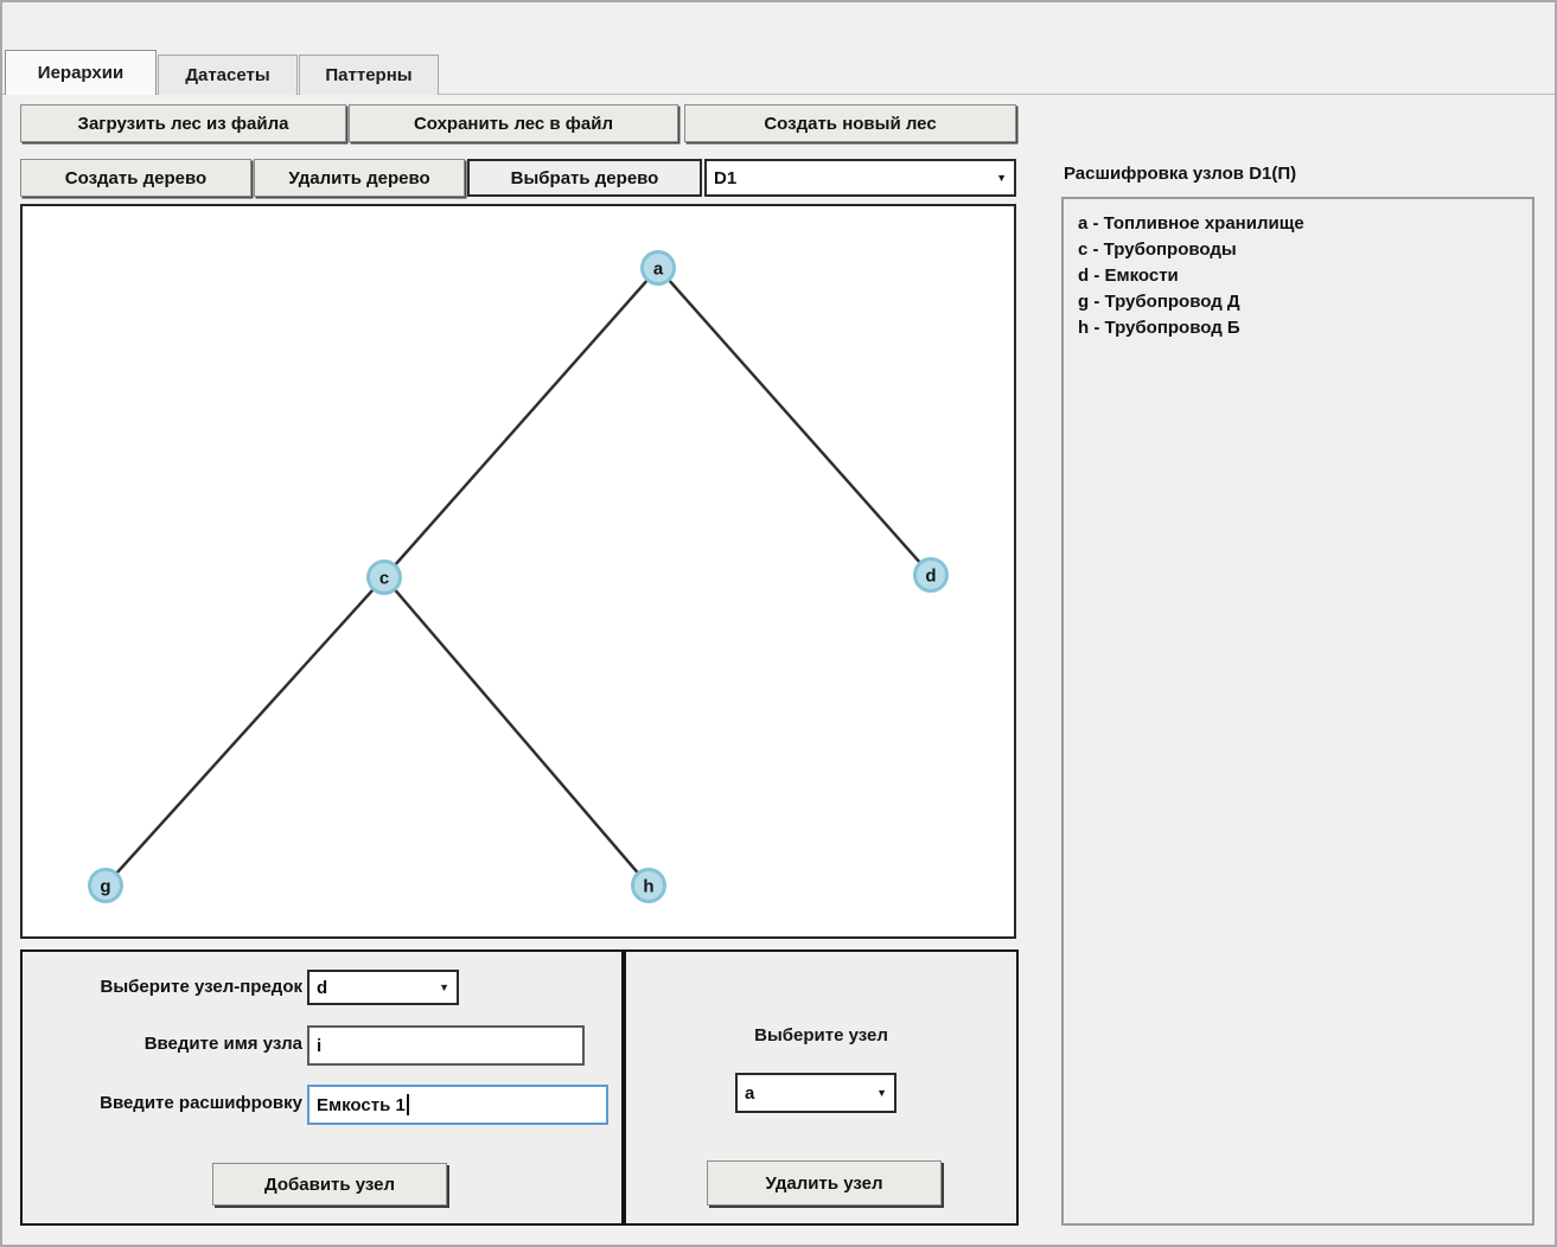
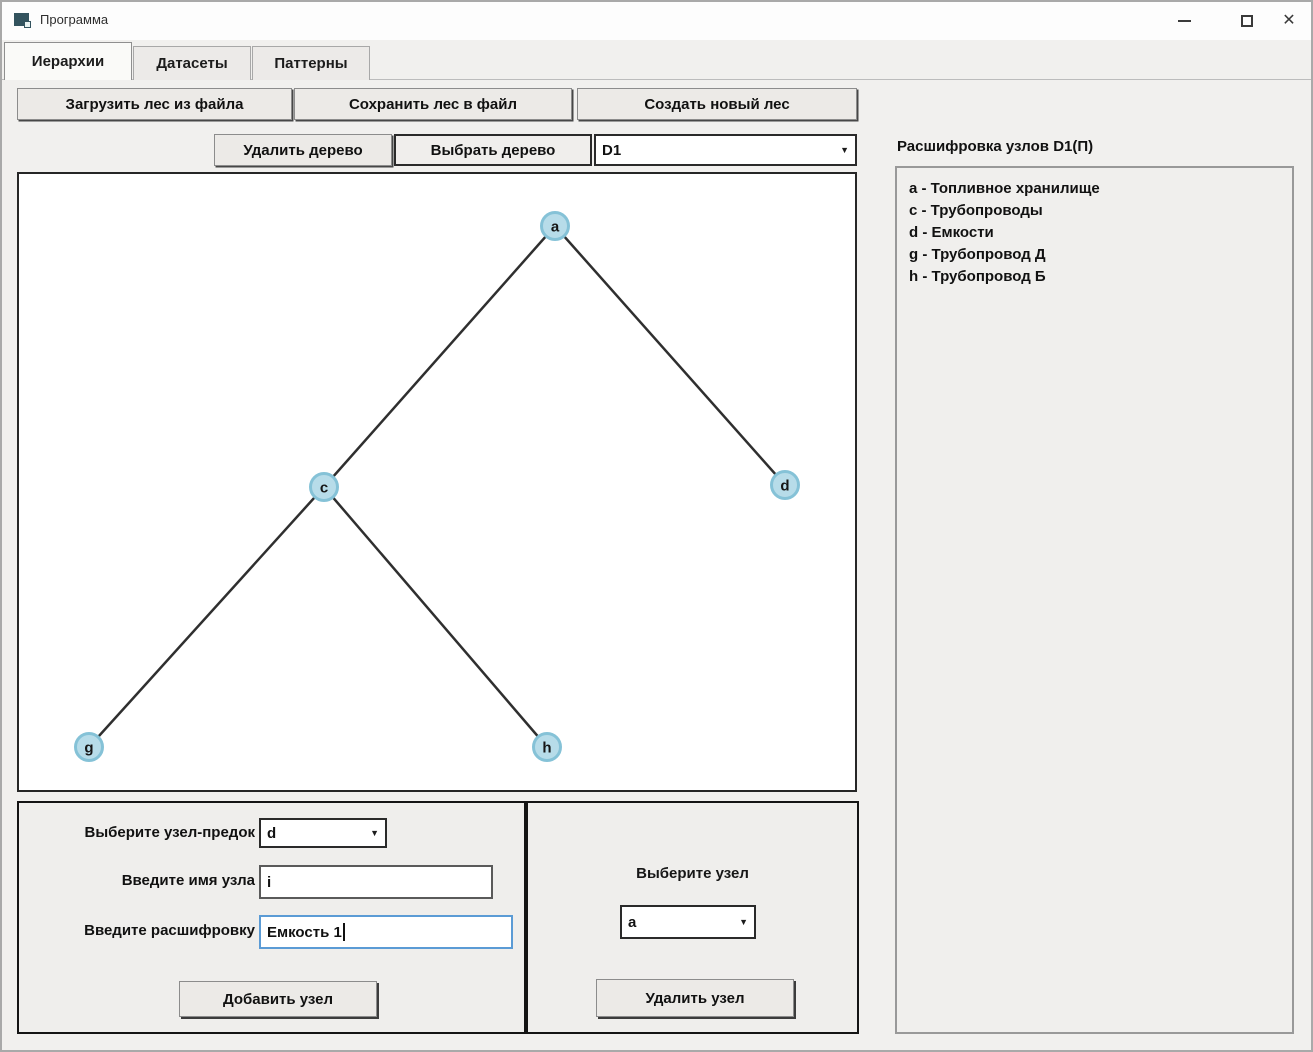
+ Программа
+ ✕
  Иерархии
  Датасеты
  Паттерны
  Загрузить лес из файла
  Сохранить лес в файл
  Создать новый лес
- Создать дерево
  Удалить дерево
  Выбрать дерево
  D1
  ▼
  a
  c
  d
  g
  h
  Выберите узел-предок
  d
  ▼
  Введите имя узла
  i
  Введите расшифровку
  Емкость 1
  Добавить узел
  Выберите узел
  a
  ▼
  Удалить узел
  Расшифровка узлов D1(П)
  a - Топливное хранилище
  c - Трубопроводы
  d - Емкости
  g - Трубопровод Д
  h - Трубопровод Б
